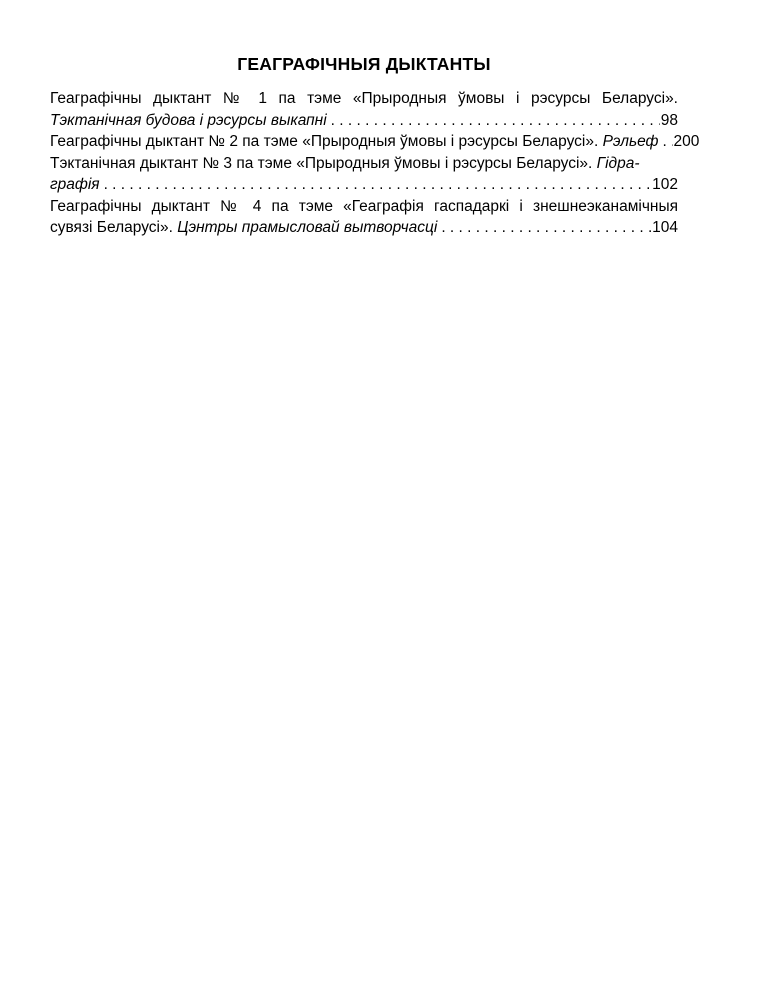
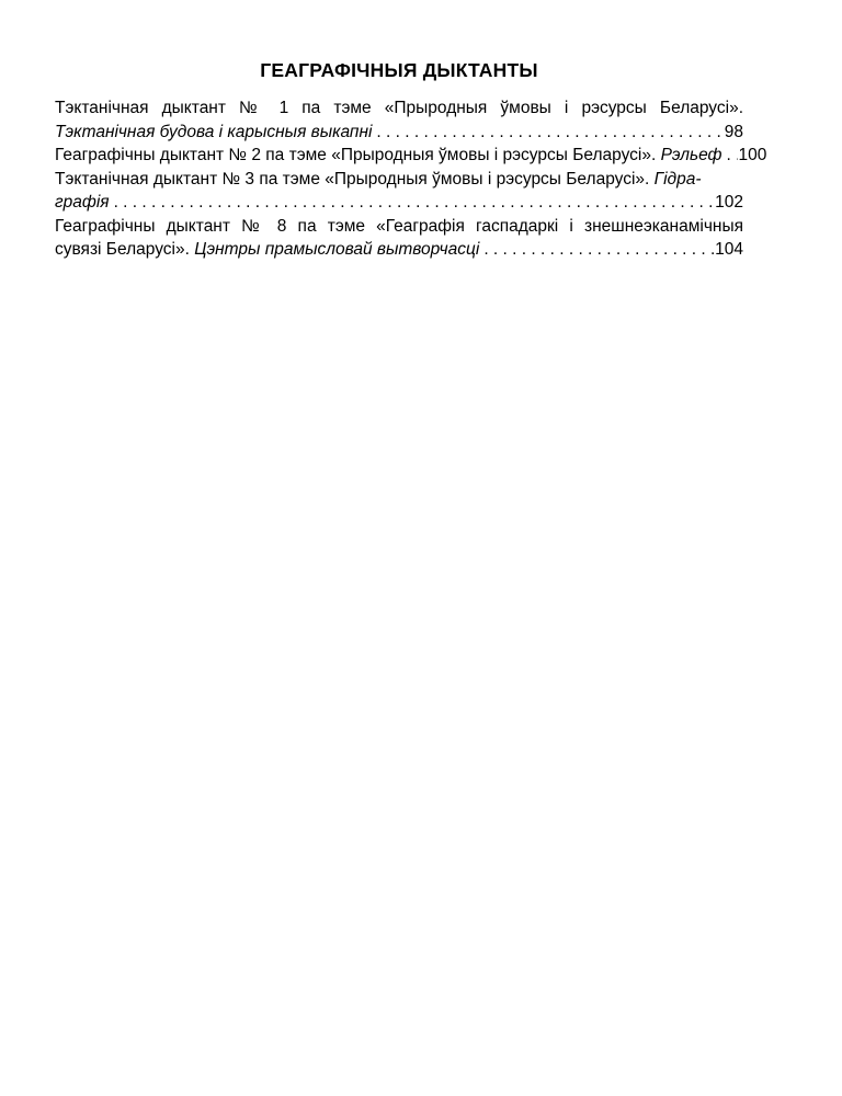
  ГЕАГРАФІЧНЫЯ ДЫКТАНТЫ
- Геаграфічны дыктант № 1 па тэме «Прыродныя ўмовы і рэсурсы Беларусі».
+ Тэктанічная дыктант № 1 па тэме «Прыродныя ўмовы і рэсурсы Беларусі».
- Тэктанічная будова і рэсурсы выкапні
+ Тэктанічная будова і карысныя выкапні
  98
  Геаграфічны дыктант № 2 па тэме «Прыродныя ўмовы і рэсурсы Беларусі».
  Рэльеф
- 200
+ 100
  Тэктанічная дыктант № 3 па тэме «Прыродныя ўмовы і рэсурсы Беларусі». Гідра-
  графія
  102
- Геаграфічны дыктант № 4 па тэме «Геаграфія гаспадаркі і знешнеэканамічныя
+ Геаграфічны дыктант № 8 па тэме «Геаграфія гаспадаркі і знешнеэканамічныя
  сувязі Беларусі».
  Цэнтры прамысловай вытворчасці
  104
